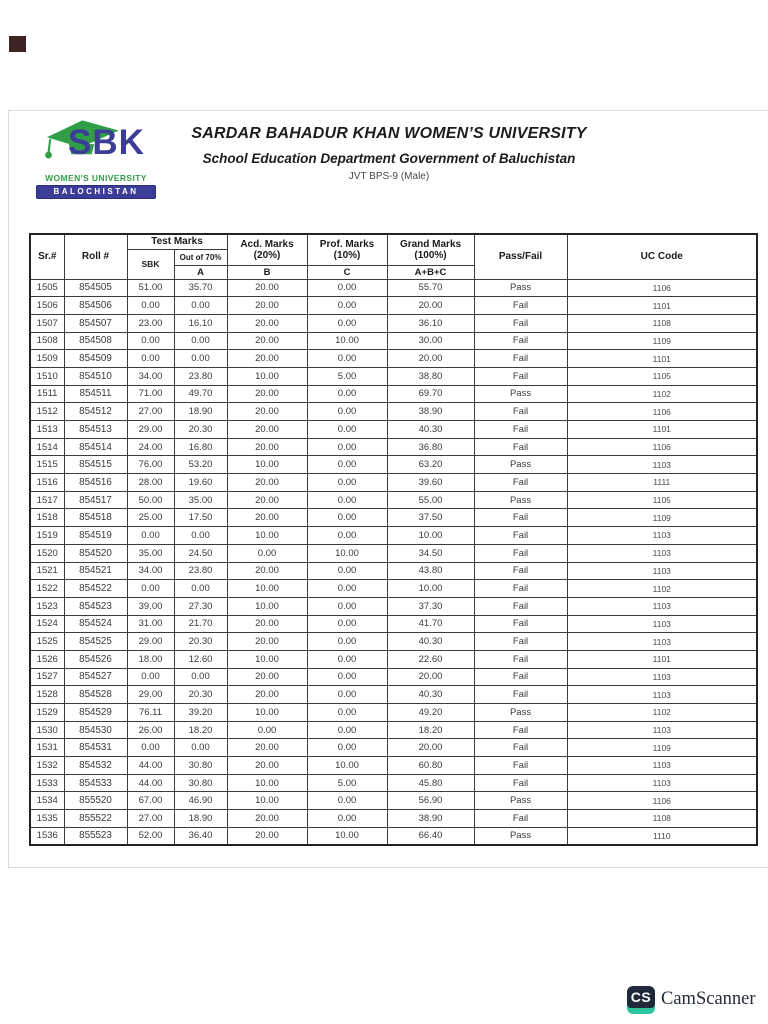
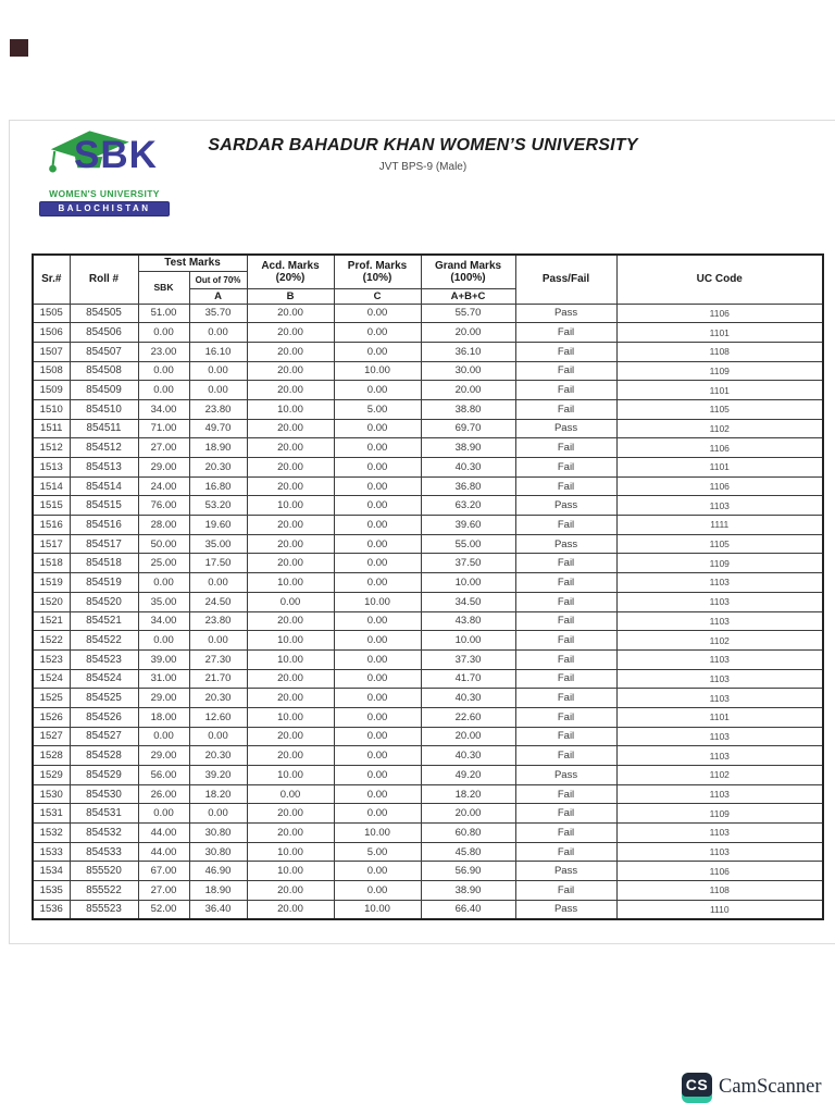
  SBK
  WOMEN'S UNIVERSITY
  BALOCHISTAN
  SARDAR BAHADUR KHAN WOMEN’S UNIVERSITY
- School Education Department Government of Baluchistan
  JVT BPS-9 (Male)
  Sr.#	Roll #	Test Marks	Acd. Marks (20%)	Prof. Marks (10%)	Grand Marks (100%)	Pass/Fail	UC Code
  SBK	Out of 70%
  A	B	C	A+B+C
  1505	854505	51.00	35.70	20.00	0.00	55.70	Pass	1106
  1506	854506	0.00	0.00	20.00	0.00	20.00	Fail	1101
  1507	854507	23.00	16.10	20.00	0.00	36.10	Fail	1108
  1508	854508	0.00	0.00	20.00	10.00	30.00	Fail	1109
  1509	854509	0.00	0.00	20.00	0.00	20.00	Fail	1101
  1510	854510	34.00	23.80	10.00	5.00	38.80	Fail	1105
  1511	854511	71.00	49.70	20.00	0.00	69.70	Pass	1102
  1512	854512	27.00	18.90	20.00	0.00	38.90	Fail	1106
  1513	854513	29.00	20.30	20.00	0.00	40.30	Fail	1101
  1514	854514	24.00	16.80	20.00	0.00	36.80	Fail	1106
  1515	854515	76.00	53.20	10.00	0.00	63.20	Pass	1103
  1516	854516	28.00	19.60	20.00	0.00	39.60	Fail	1111
  1517	854517	50.00	35.00	20.00	0.00	55.00	Pass	1105
  1518	854518	25.00	17.50	20.00	0.00	37.50	Fail	1109
  1519	854519	0.00	0.00	10.00	0.00	10.00	Fail	1103
  1520	854520	35.00	24.50	0.00	10.00	34.50	Fail	1103
  1521	854521	34.00	23.80	20.00	0.00	43.80	Fail	1103
  1522	854522	0.00	0.00	10.00	0.00	10.00	Fail	1102
  1523	854523	39.00	27.30	10.00	0.00	37.30	Fail	1103
  1524	854524	31.00	21.70	20.00	0.00	41.70	Fail	1103
  1525	854525	29.00	20.30	20.00	0.00	40.30	Fail	1103
  1526	854526	18.00	12.60	10.00	0.00	22.60	Fail	1101
  1527	854527	0.00	0.00	20.00	0.00	20.00	Fail	1103
  1528	854528	29.00	20.30	20.00	0.00	40.30	Fail	1103
- 1529	854529	76.11	39.20	10.00	0.00	49.20	Pass	1102
+ 1529	854529	56.00	39.20	10.00	0.00	49.20	Pass	1102
  1530	854530	26.00	18.20	0.00	0.00	18.20	Fail	1103
  1531	854531	0.00	0.00	20.00	0.00	20.00	Fail	1109
  1532	854532	44.00	30.80	20.00	10.00	60.80	Fail	1103
  1533	854533	44.00	30.80	10.00	5.00	45.80	Fail	1103
  1534	855520	67.00	46.90	10.00	0.00	56.90	Pass	1106
  1535	855522	27.00	18.90	20.00	0.00	38.90	Fail	1108
  1536	855523	52.00	36.40	20.00	10.00	66.40	Pass	1110
  CS
  CamScanner
